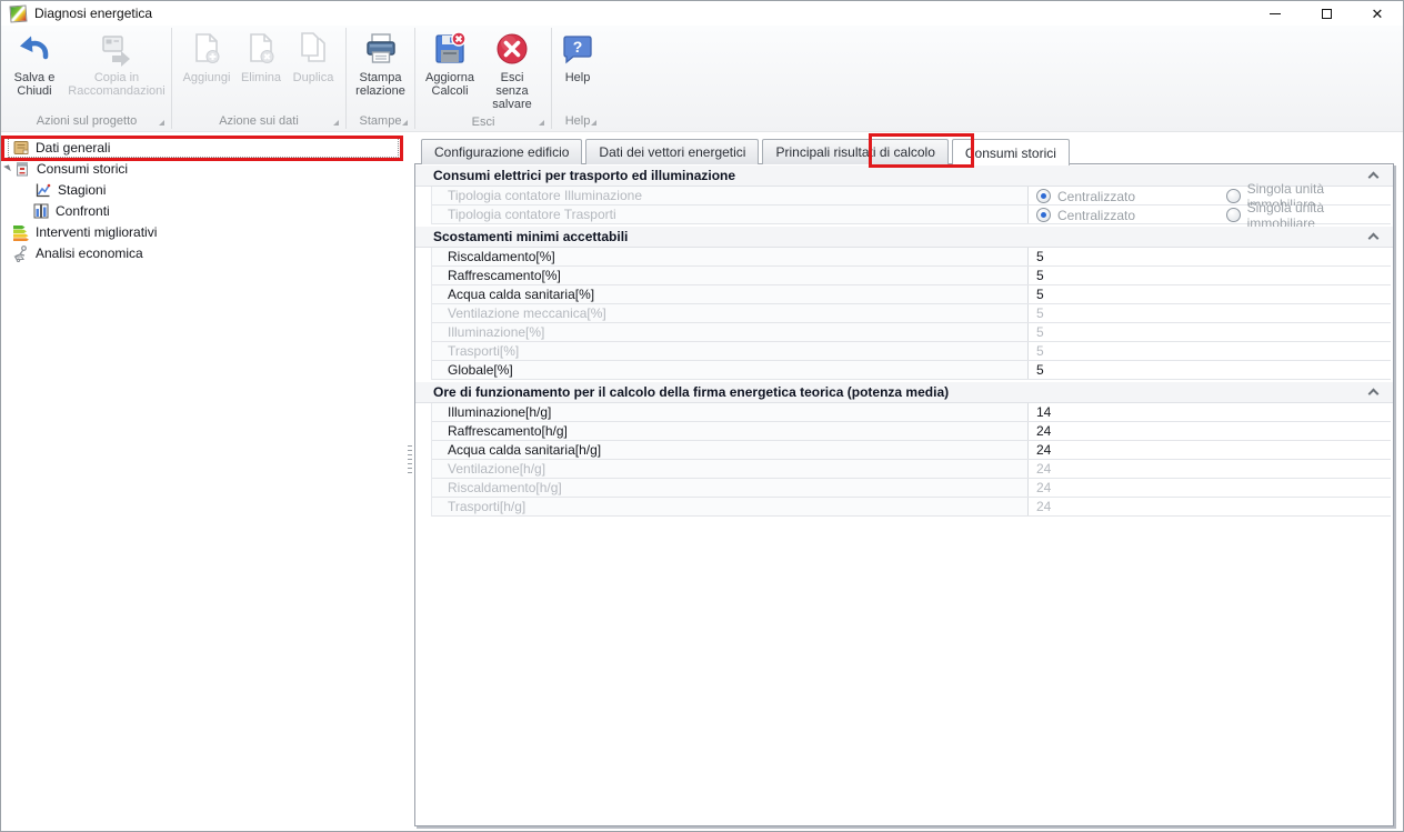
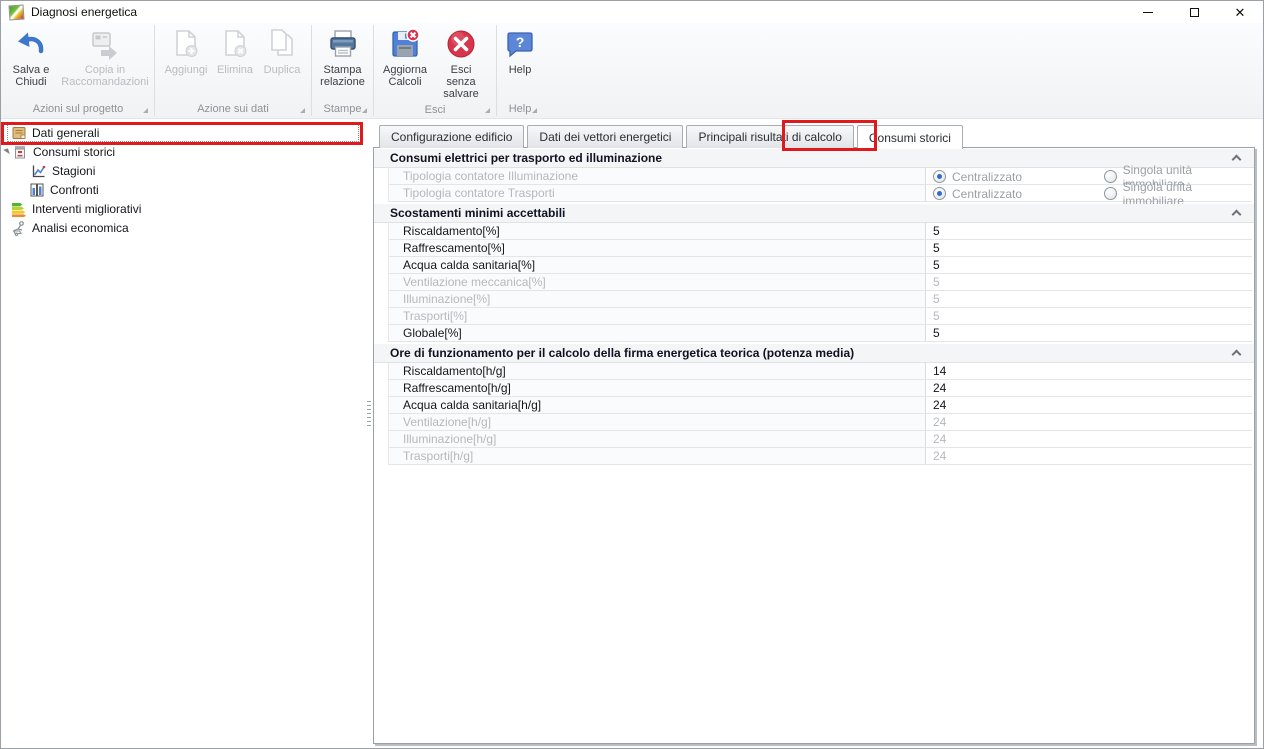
  Diagnosi energetica
  ✕
  Salva e Chiudi
  Copia in Raccomandazioni
  Azioni sul progetto
  Aggiungi
  Elimina
  Duplica
  Azione sui dati
  Stampa relazione
  Stampe
  Aggiorna Calcoli
  Esci senza salvare
  Esci
  ?
  Help
  Help
  Dati generali
  Consumi storici
  Stagioni
  Confronti
  Interventi migliorativi
  Analisi economica
  Configurazione edificio
  Dati dei vettori energetici
  Principali risultati di calcolo
  Consumi storici
  Consumi elettrici per trasporto ed illuminazione
  Tipologia contatore Illuminazione
  Centralizzato
  Singola unità immobiliare
  Tipologia contatore Trasporti
  Centralizzato
  Singola unità immobiliare
  Scostamenti minimi accettabili
  Riscaldamento[%]
  5
  Raffrescamento[%]
  5
  Acqua calda sanitaria[%]
  5
  Ventilazione meccanica[%]
  5
  Illuminazione[%]
  5
  Trasporti[%]
  5
  Globale[%]
  5
  Ore di funzionamento per il calcolo della firma energetica teorica (potenza media)
- Illuminazione[h/g]
+ Riscaldamento[h/g]
  14
  Raffrescamento[h/g]
  24
  Acqua calda sanitaria[h/g]
  24
  Ventilazione[h/g]
  24
- Riscaldamento[h/g]
+ Illuminazione[h/g]
  24
  Trasporti[h/g]
  24
